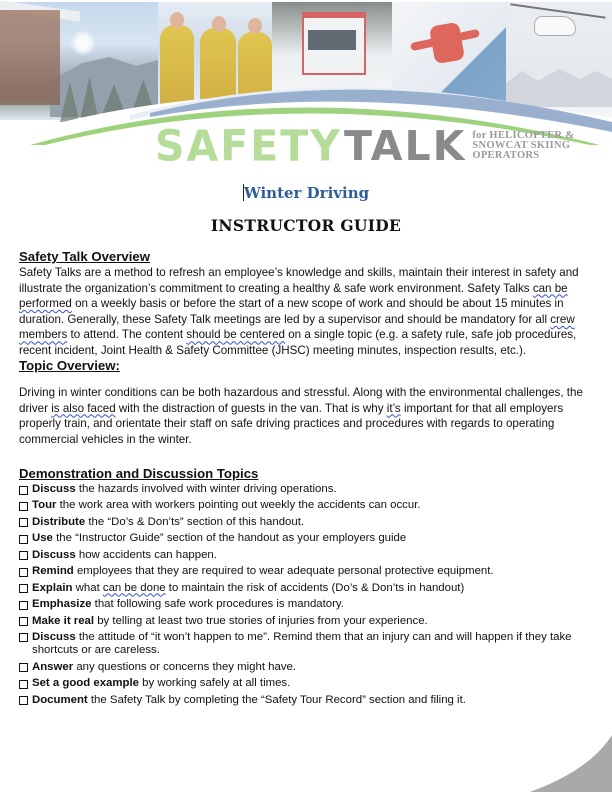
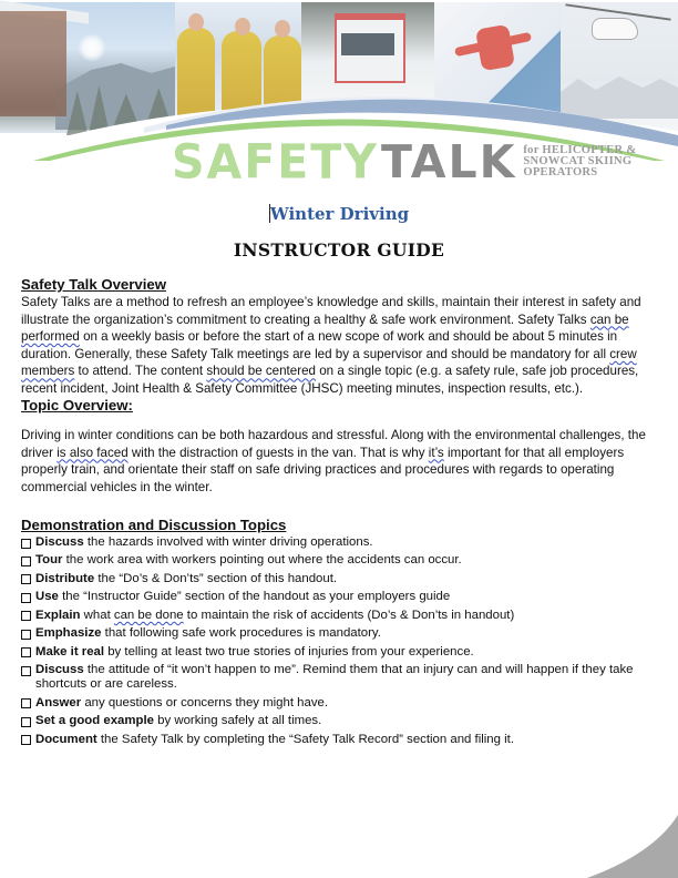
  SAFETY
  TALK
  for HELICOPTER &
  SNOWCAT SKIING
  OPERATORS
  Winter Driving
  INSTRUCTOR GUIDE
  Safety Talk Overview
- Safety Talks are a method to refresh an employee’s knowledge and skills, maintain their interest in safety and illustrate the organization’s commitment to creating a healthy & safe work environment. Safety Talks can be performed on a weekly basis or before the start of a new scope of work and should be about 15 minutes in duration. Generally, these Safety Talk meetings are led by a supervisor and should be mandatory for all crew members to attend. The content should be centered on a single topic (e.g. a safety rule, safe job procedures, recent incident, Joint Health & Safety Committee (JHSC) meeting minutes, inspection results, etc.).
+ Safety Talks are a method to refresh an employee’s knowledge and skills, maintain their interest in safety and illustrate the organization’s commitment to creating a healthy & safe work environment. Safety Talks can be performed on a weekly basis or before the start of a new scope of work and should be about 5 minutes in duration. Generally, these Safety Talk meetings are led by a supervisor and should be mandatory for all crew members to attend. The content should be centered on a single topic (e.g. a safety rule, safe job procedures, recent incident, Joint Health & Safety Committee (JHSC) meeting minutes, inspection results, etc.).
  Topic Overview:
  Driving in winter conditions can be both hazardous and stressful. Along with the environmental challenges, the driver is also faced with the distraction of guests in the van. That is why it’s important for that all employers properly train, and orientate their staff on safe driving practices and procedures with regards to operating commercial vehicles in the winter.
  Demonstration and Discussion Topics
  Discuss the hazards involved with winter driving operations.
- Tour the work area with workers pointing out weekly the accidents can occur.
+ Tour the work area with workers pointing out where the accidents can occur.
  Distribute the “Do’s & Don’ts” section of this handout.
  Use the “Instructor Guide” section of the handout as your employers guide
- Discuss how accidents can happen.
- Remind employees that they are required to wear adequate personal protective equipment.
  Explain what can be done to maintain the risk of accidents (Do’s & Don’ts in handout)
  Emphasize that following safe work procedures is mandatory.
  Make it real by telling at least two true stories of injuries from your experience.
  Discuss the attitude of “it won’t happen to me”. Remind them that an injury can and will happen if they take shortcuts or are careless.
  Answer any questions or concerns they might have.
  Set a good example by working safely at all times.
- Document the Safety Talk by completing the “Safety Tour Record” section and filing it.
+ Document the Safety Talk by completing the “Safety Talk Record” section and filing it.
